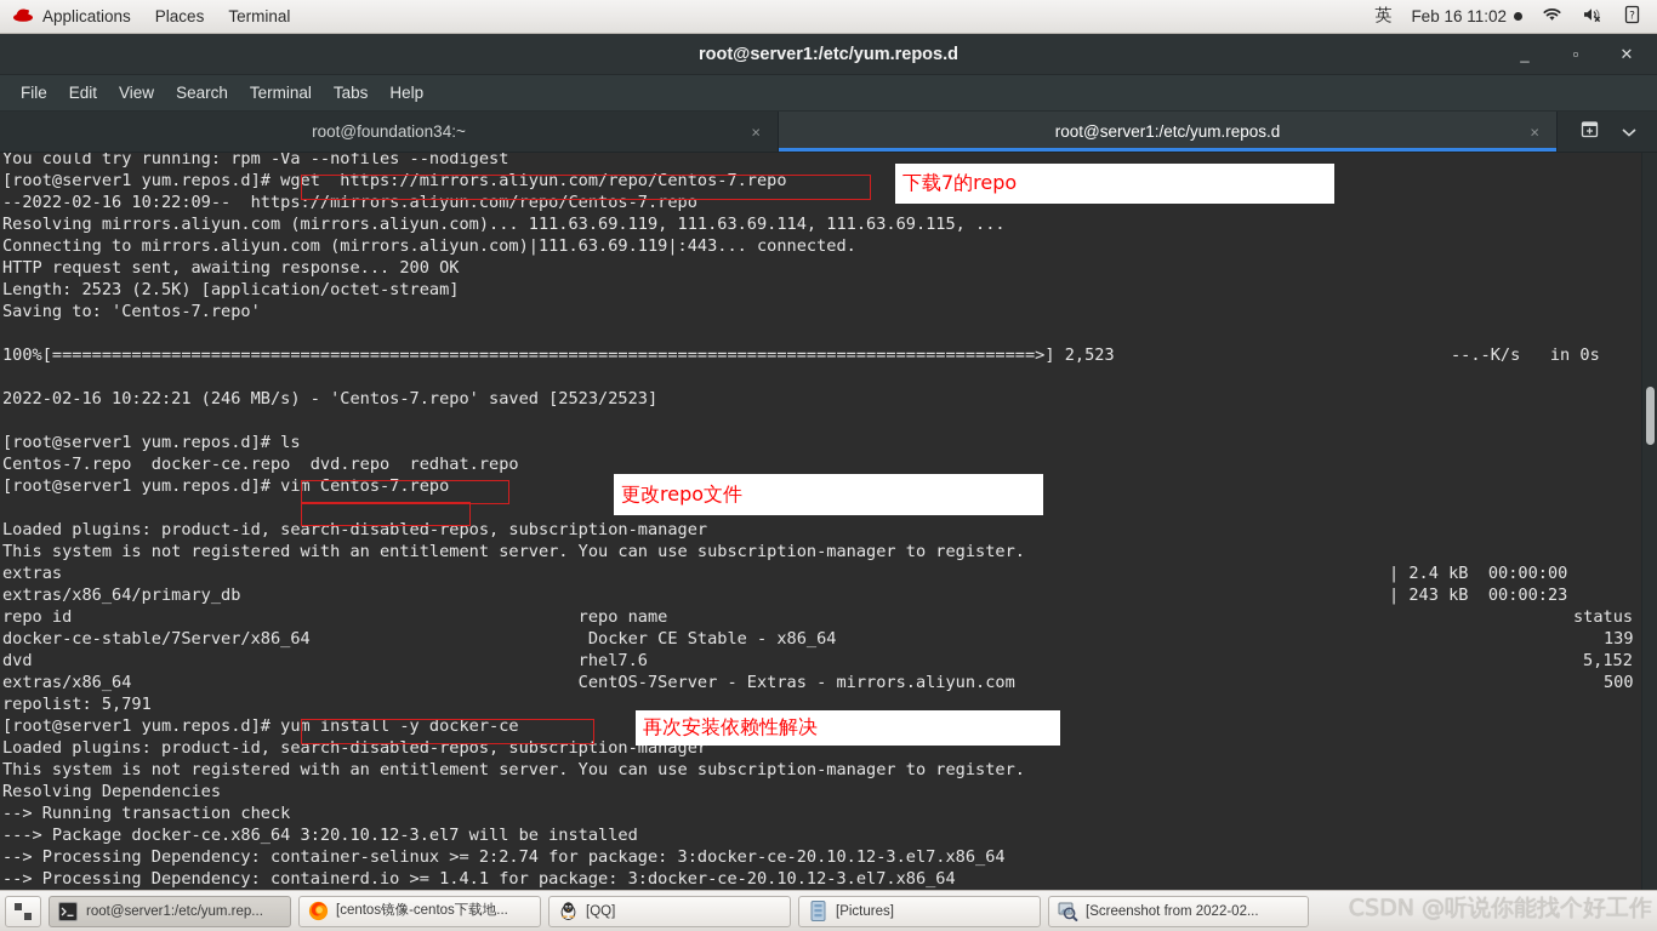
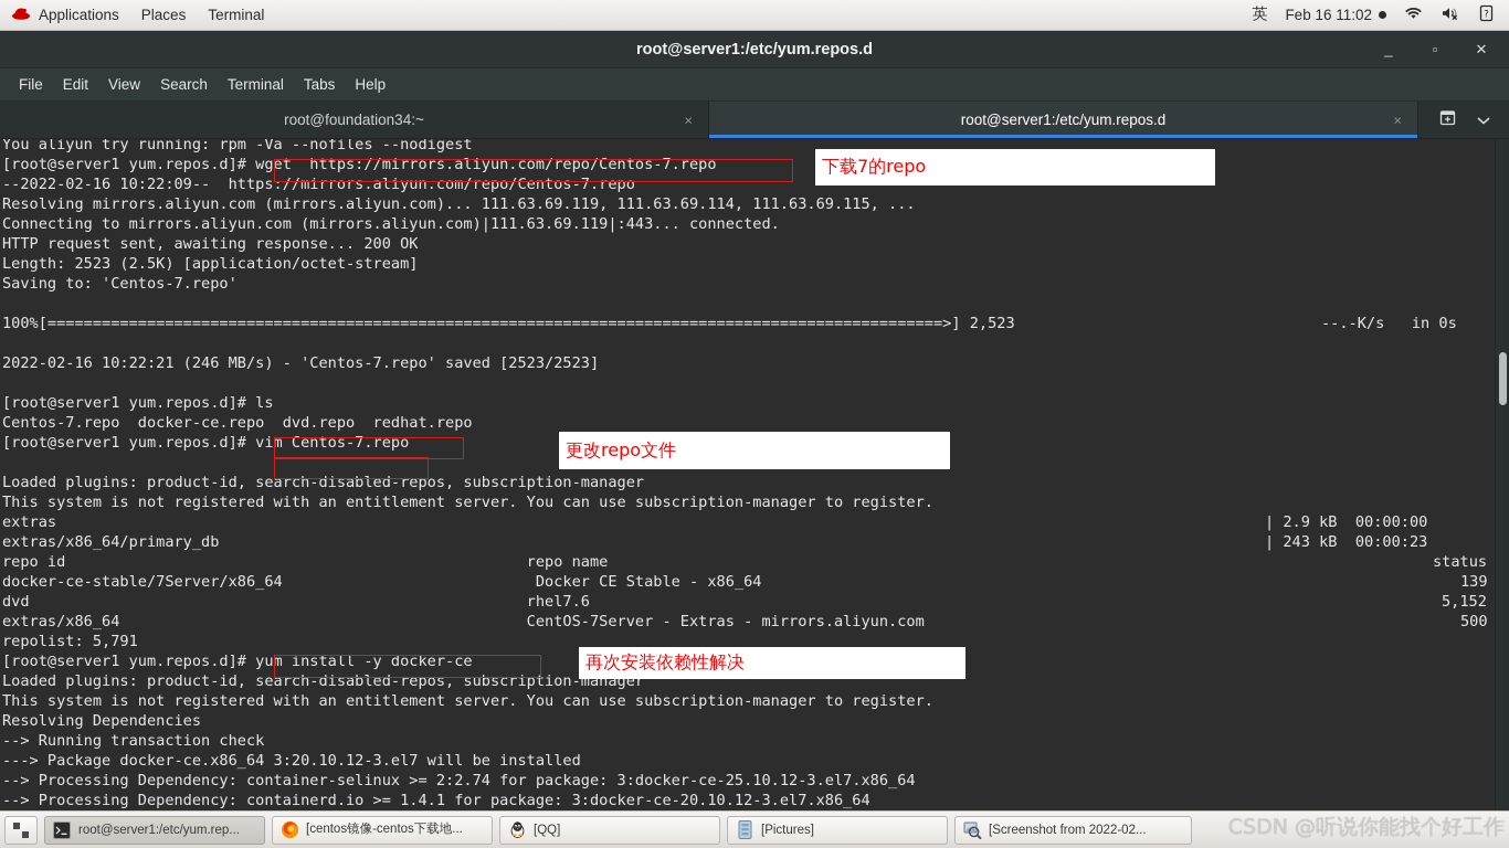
  Applications
  Places
  Terminal
  英
  Feb 16 11:02
  ?
  root@server1:/etc/yum.repos.d
  _
  ▫
  ✕
  File
  Edit
  View
  Search
  Terminal
  Tabs
  Help
  root@foundation34:~
  ×
  root@server1:/etc/yum.repos.d
  ×
- You could try running: rpm -Va --nofiles --nodigest
+ You aliyun try running: rpm -Va --nofiles --nodigest
  [root@server1 yum.repos.d]# wget https://mirrors.aliyun.com/repo/Centos-7.repo
  --2022-02-16 10:22:09-- https://mirrors.aliyun.com/repo/Centos-7.repo
  Resolving mirrors.aliyun.com (mirrors.aliyun.com)... 111.63.69.119, 111.63.69.114, 111.63.69.115, ...
  Connecting to mirrors.aliyun.com (mirrors.aliyun.com)|111.63.69.119|:443... connected.
  HTTP request sent, awaiting response... 200 OK
  Length: 2523 (2.5K) [application/octet-stream]
  Saving to: 'Centos-7.repo'
  100%[===================================================================================================>] 2,523
  --.-K/s in 0s
  2022-02-16 10:22:21 (246 MB/s) - 'Centos-7.repo' saved [2523/2523]
  [root@server1 yum.repos.d]# ls
  Centos-7.repo docker-ce.repo dvd.repo redhat.repo
  [root@server1 yum.repos.d]# vim Centos-7.repo
  Loaded plugins: product-id, search-disabled-repos, subscription-manager
  This system is not registered with an entitlement server. You can use subscription-manager to register.
  extras
- | 2.4 kB 00:00:00
+ | 2.9 kB 00:00:00
  extras/x86_64/primary_db
  | 243 kB 00:00:23
  repo id repo name
  status
  docker-ce-stable/7Server/x86_64 Docker CE Stable - x86_64
  139
  dvd rhel7.6
  5,152
  extras/x86_64 CentOS-7Server - Extras - mirrors.aliyun.com
  500
  repolist: 5,791
  [root@server1 yum.repos.d]# yum install -y docker-ce
  Loaded plugins: product-id, search-disabled-repos, subscription-manager
  This system is not registered with an entitlement server. You can use subscription-manager to register.
  Resolving Dependencies
  --> Running transaction check
  ---> Package docker-ce.x86_64 3:20.10.12-3.el7 will be installed
- --> Processing Dependency: container-selinux >= 2:2.74 for package: 3:docker-ce-20.10.12-3.el7.x86_64
+ --> Processing Dependency: container-selinux >= 2:2.74 for package: 3:docker-ce-25.10.12-3.el7.x86_64
  --> Processing Dependency: containerd.io >= 1.4.1 for package: 3:docker-ce-20.10.12-3.el7.x86_64
  下载7的repo
  更改repo文件
  再次安装依赖性解决
  root@server1:/etc/yum.rep...
  [centos镜像-centos下载地...
  [QQ]
  [Pictures]
  [Screenshot from 2022-02...
  CSDN @听说你能找个好工作
